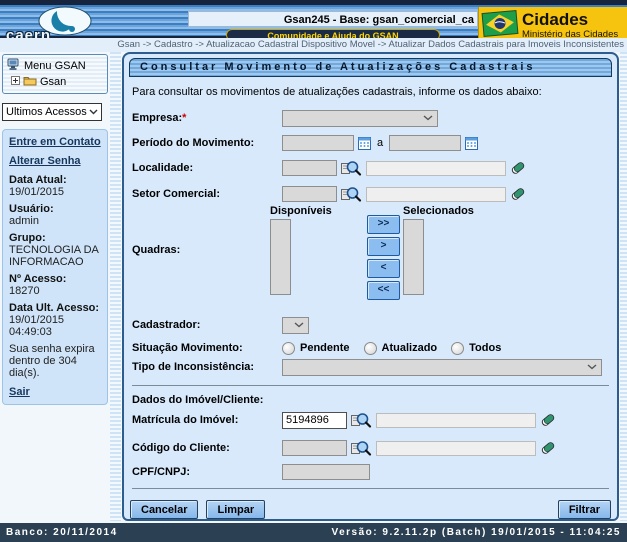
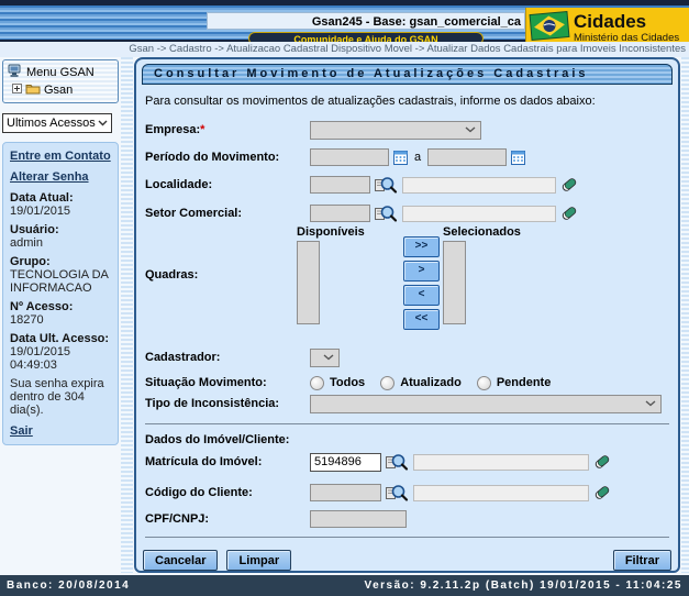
- caern
  Gsan245 - Base: gsan_comercial_ca
  Comunidade e Ajuda do GSAN
  Cidades
  Ministério das Cidades
  Gsan -> Cadastro -> Atualizacao Cadastral Dispositivo Movel -> Atualizar Dados Cadastrais para Imoveis Inconsistentes
  Menu GSAN
  Gsan
  Ultimos Acessos
  Entre em Contato
  Alterar Senha
  Data Atual:
  19/01/2015
  Usuário:
  admin
  Grupo:
  TECNOLOGIA DA INFORMACAO
  Nº Acesso:
  18270
  Data Ult. Acesso:
  19/01/2015 04:49:03
  Sua senha expira dentro de 304 dia(s).
  Sair
  Consultar Movimento de Atualizações Cadastrais
  Para consultar os movimentos de atualizações cadastrais, informe os dados abaixo:
  Empresa:*
  Período do Movimento:
  a
  Localidade:
  Setor Comercial:
  Quadras:
  Disponíveis
  Selecionados
  >>
  >
  <
  <<
  Cadastrador:
  Situação Movimento:
- Pendente
+ Todos
  Atualizado
- Todos
+ Pendente
  Tipo de Inconsistência:
  Dados do Imóvel/Cliente:
  Matrícula do Imóvel:
  5194896
  Código do Cliente:
  CPF/CNPJ:
  Cancelar
  Limpar
  Filtrar
- Banco: 20/11/2014
+ Banco: 20/08/2014
  Versão: 9.2.11.2p (Batch) 19/01/2015 - 11:04:25
